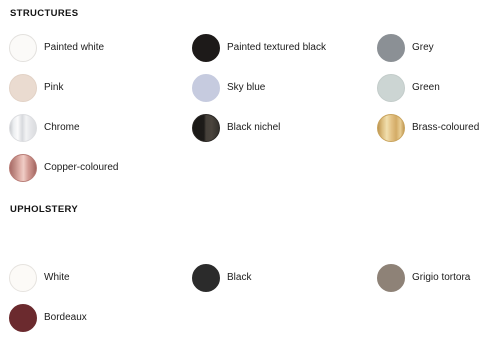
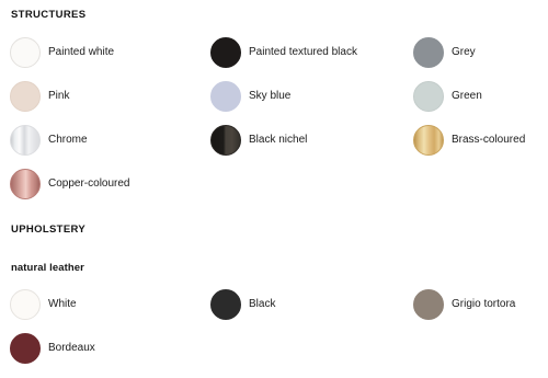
  STRUCTURES
  Painted white
  Painted textured black
  Grey
  Pink
  Sky blue
  Green
  Chrome
  Black nichel
  Brass-coloured
  Copper-coloured
  UPHOLSTERY
+ natural leather
  White
  Black
  Grigio tortora
  Bordeaux
